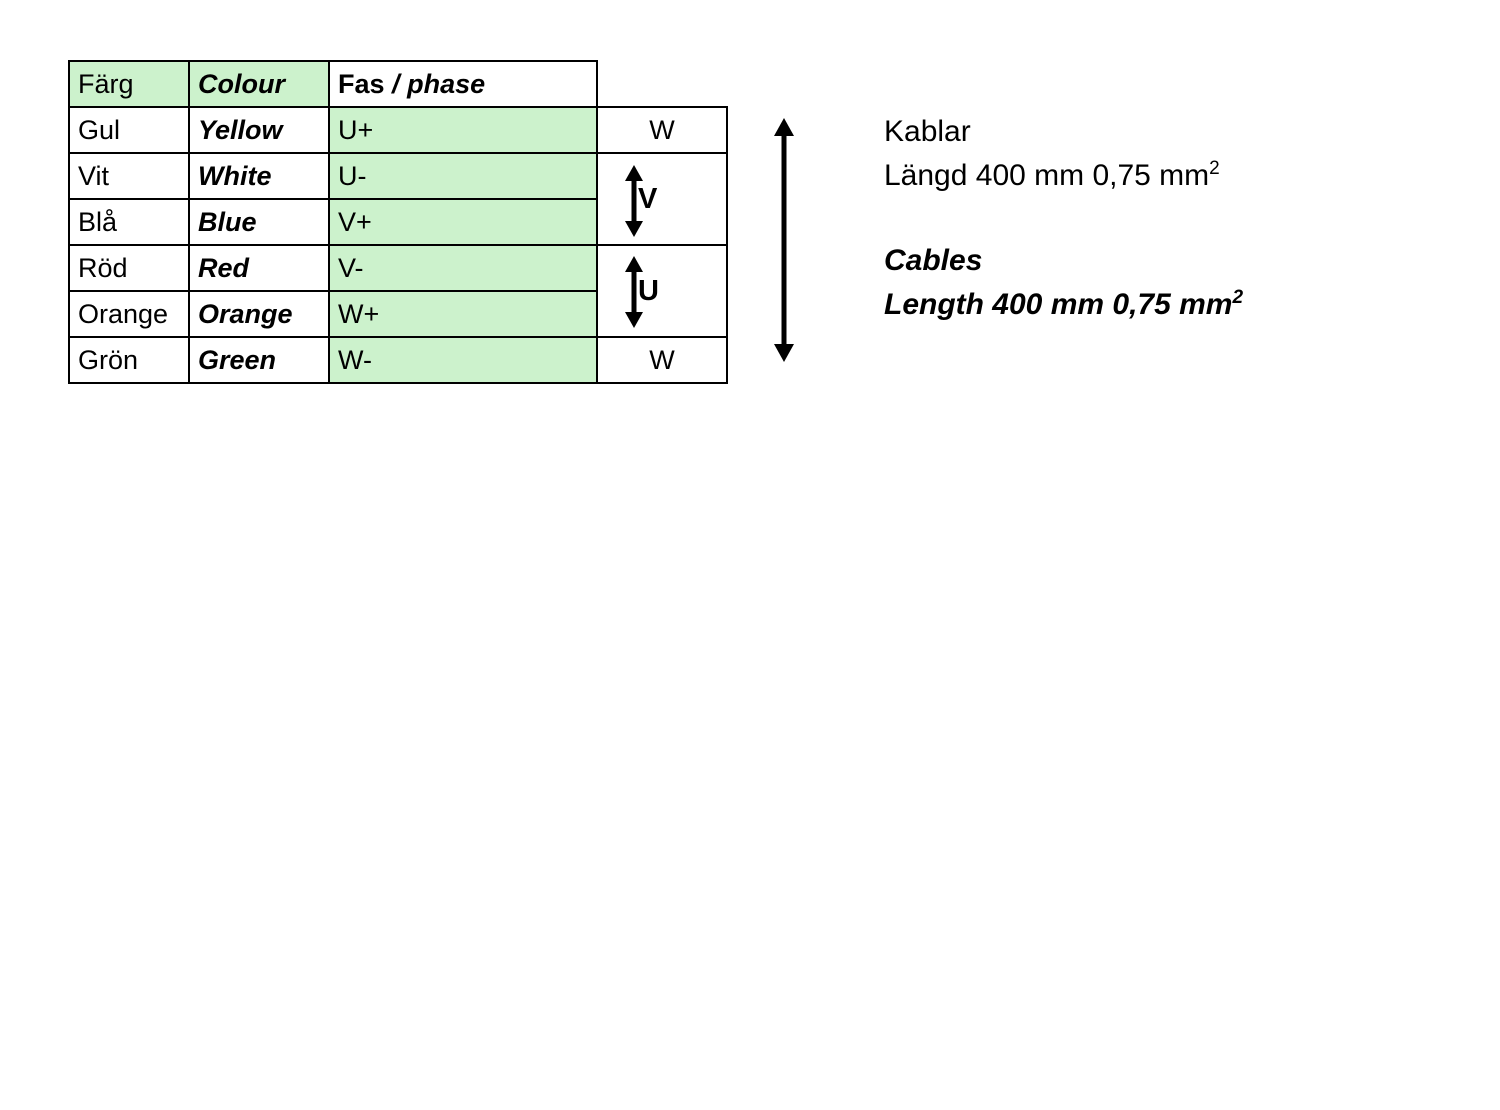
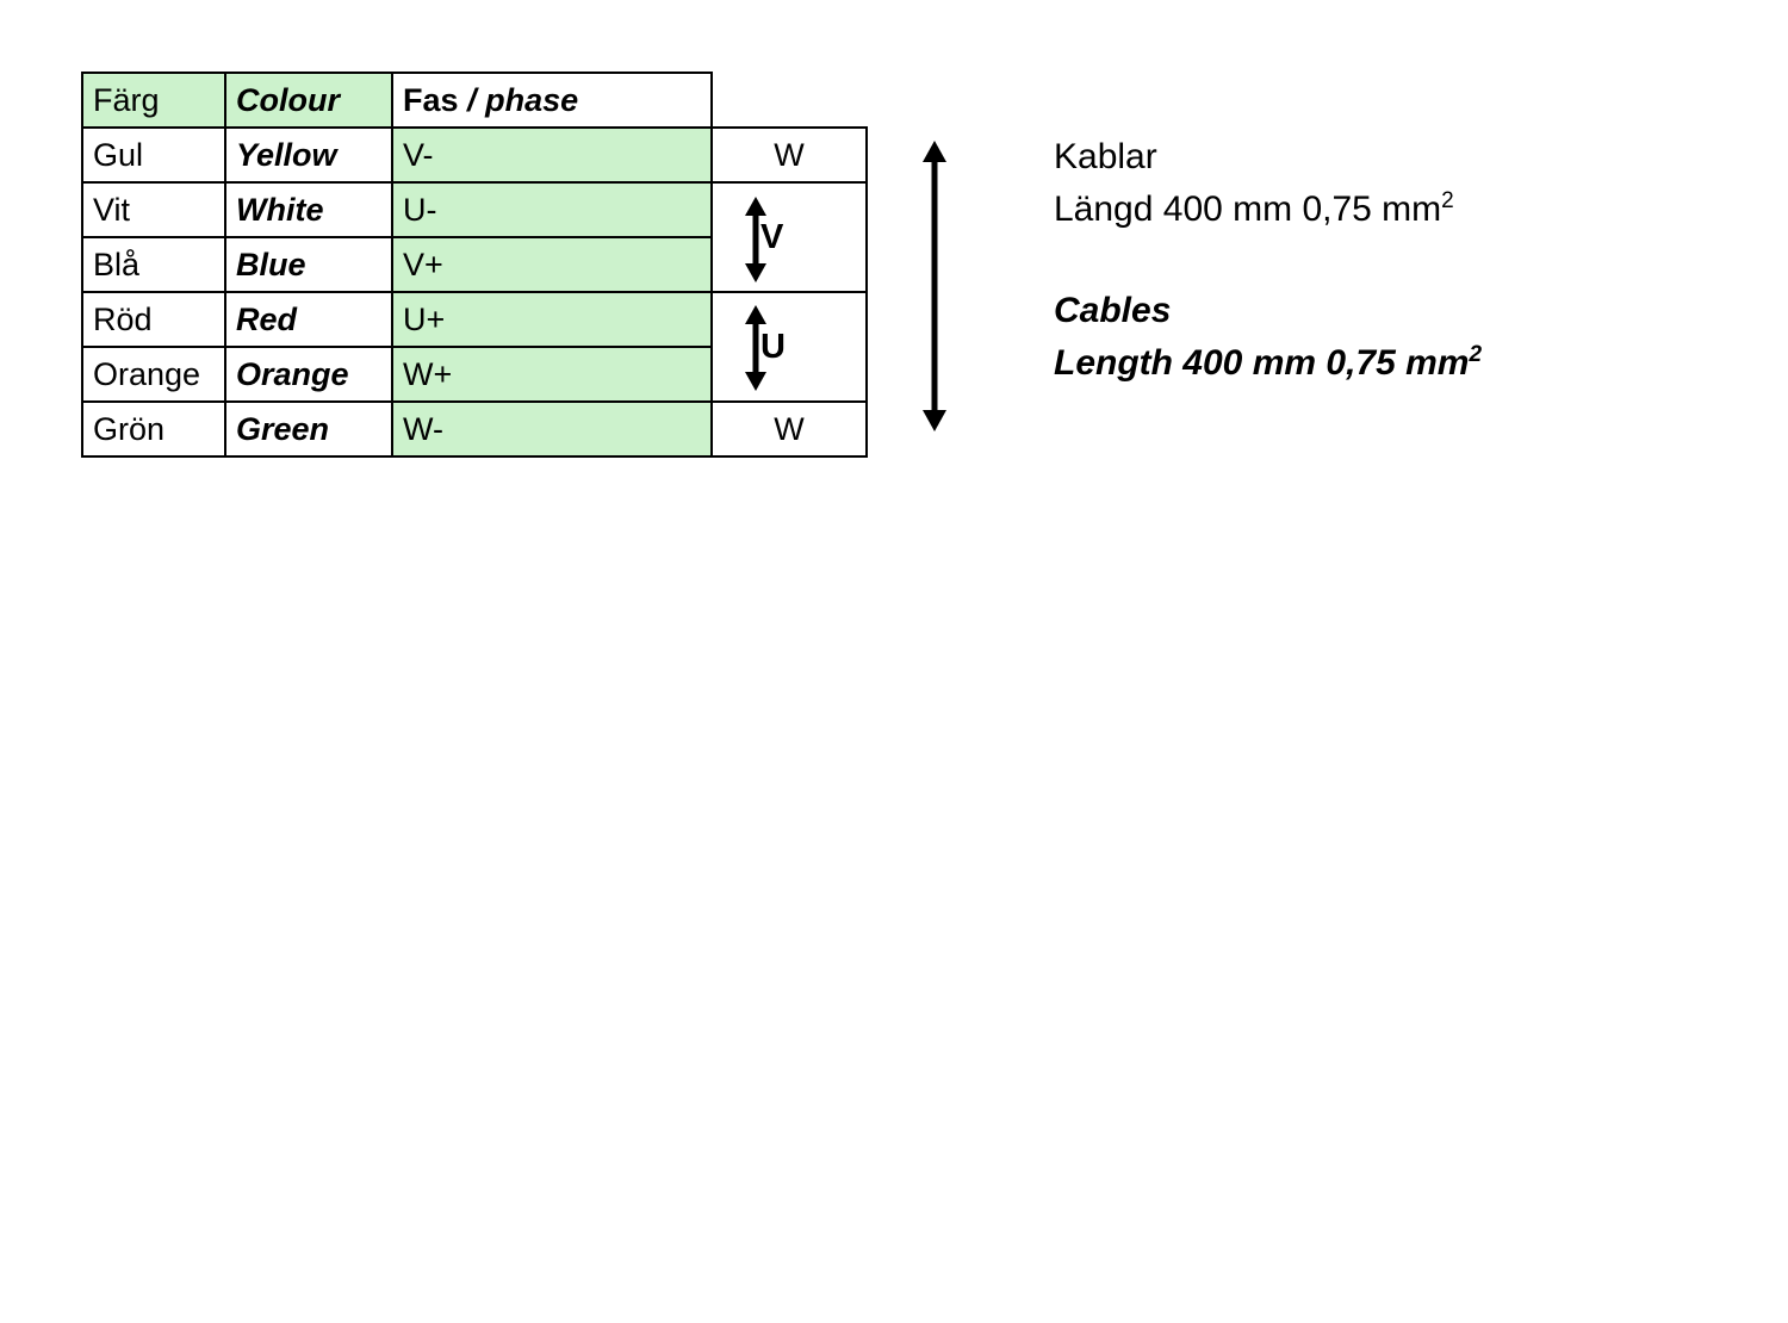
  Färg	Colour	Fas / phase
- Gul	Yellow	U+	W
+ Gul	Yellow	V-	W
  Vit	White	U-	V
  Blå	Blue	V+
- Röd	Red	V-	U
+ Röd	Red	U+	U
  Orange	Orange	W+
  Grön	Green	W-	W
  Kablar
  Längd 400 mm 0,75 mm2
  Cables
  Length 400 mm 0,75 mm2
